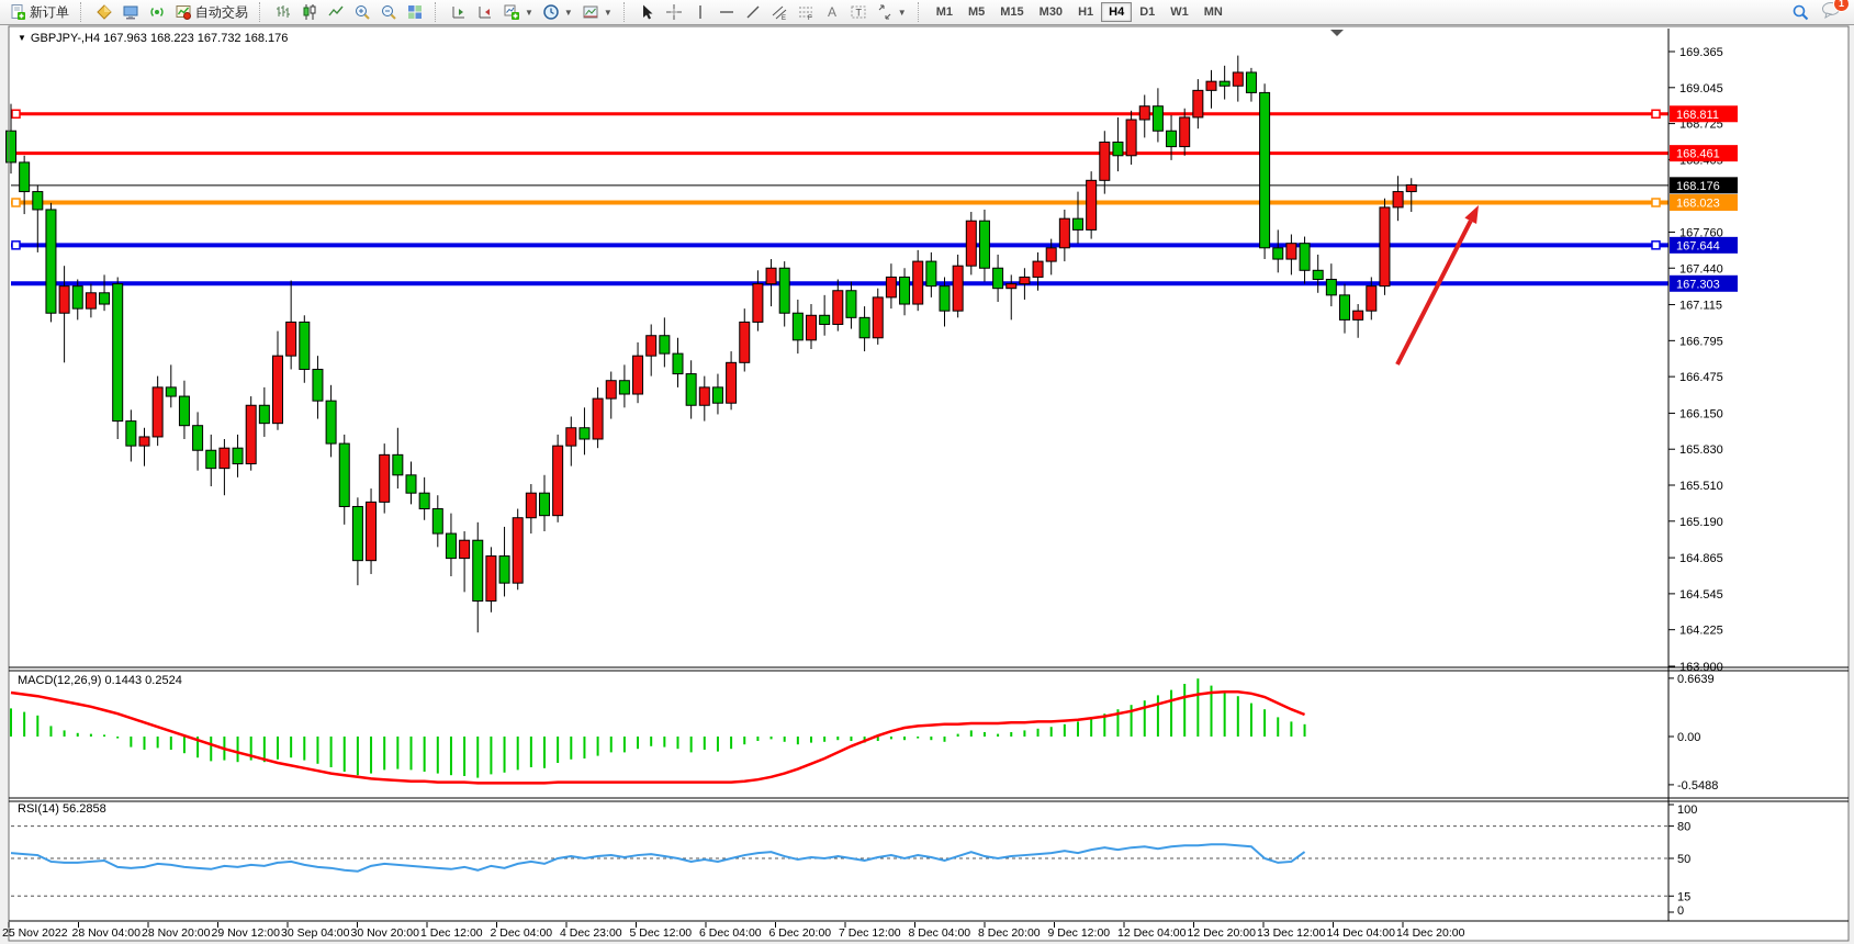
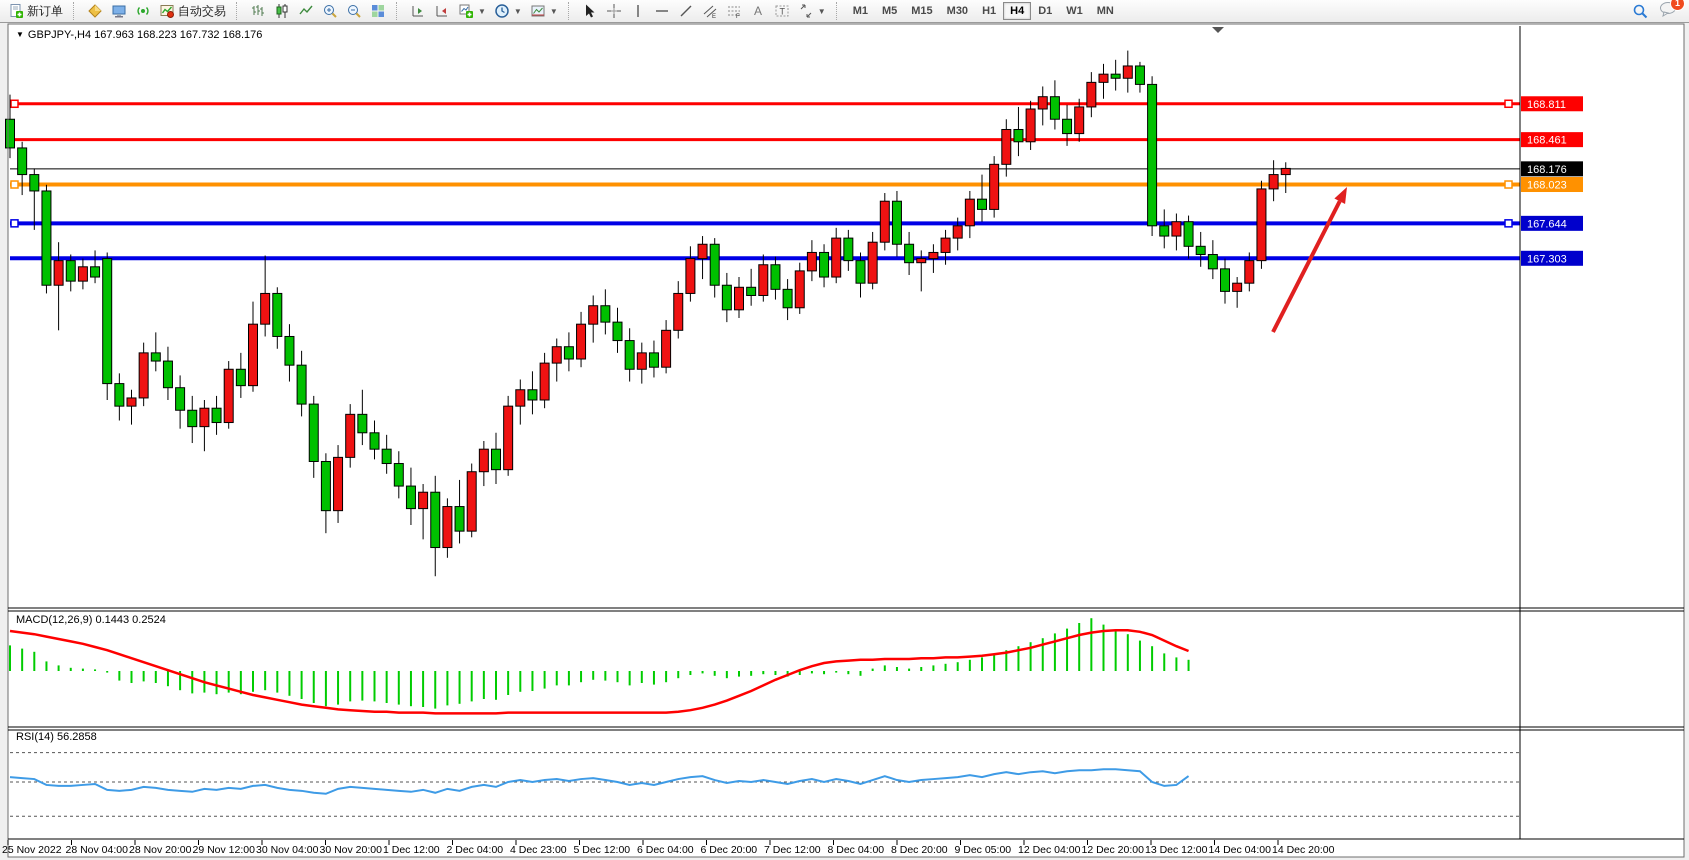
  新订单
  自动交易
  ▼
  ▼
  ▼
  A
  T
  ▼
  M1
  M5
  M15
  M30
  H1
  H4
  D1
  W1
  MN
  1
- 169.365
- 169.045
- 168.725
- 167.760
- 167.440
- 167.115
- 166.795
- 166.475
- 166.150
- 165.830
- 165.510
- 165.190
- 164.865
- 164.545
- 164.225
- 163.900
- 0.6639
- 0.00
- -0.5488
- 100
- 80
- 50
- 15
- 0
  25 Nov 2022
  28 Nov 04:00
  28 Nov 20:00
  29 Nov 12:00
- 30 Sep 04:00
+ 30 Nov 04:00
  30 Nov 20:00
  1 Dec 12:00
  2 Dec 04:00
  4 Dec 23:00
  5 Dec 12:00
  6 Dec 04:00
  6 Dec 20:00
  7 Dec 12:00
  8 Dec 04:00
  8 Dec 20:00
- 9 Dec 12:00
+ 9 Dec 05:00
  12 Dec 04:00
  12 Dec 20:00
  13 Dec 12:00
  14 Dec 04:00
  14 Dec 20:00
  168.811
  168.461
  168.176
  168.023
  167.644
  167.303
  ▼ GBPJPY-,H4 167.963 168.223 167.732 168.176
  MACD(12,26,9) 0.1443 0.2524
  RSI(14) 56.2858
